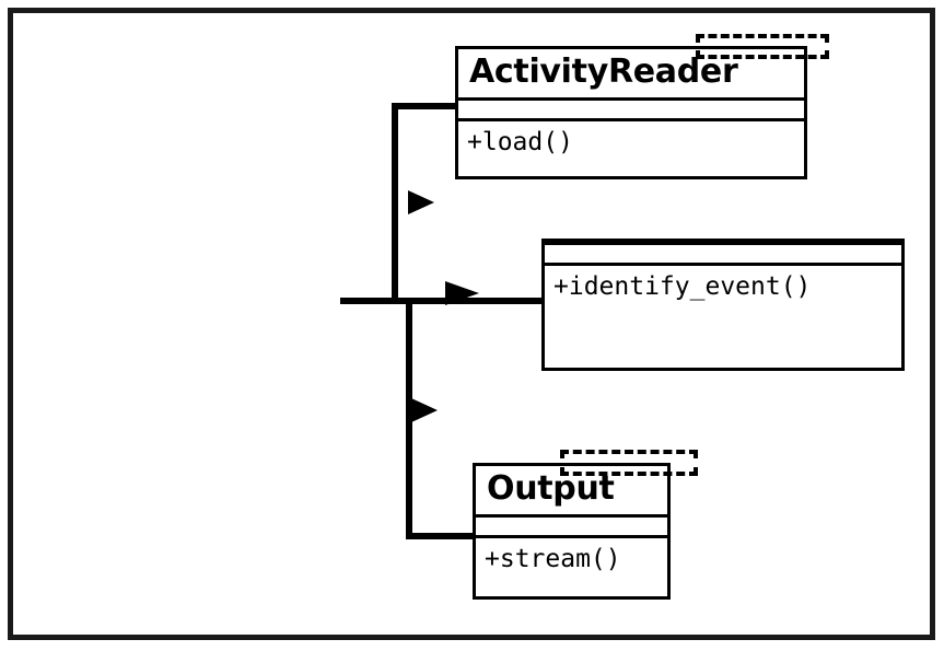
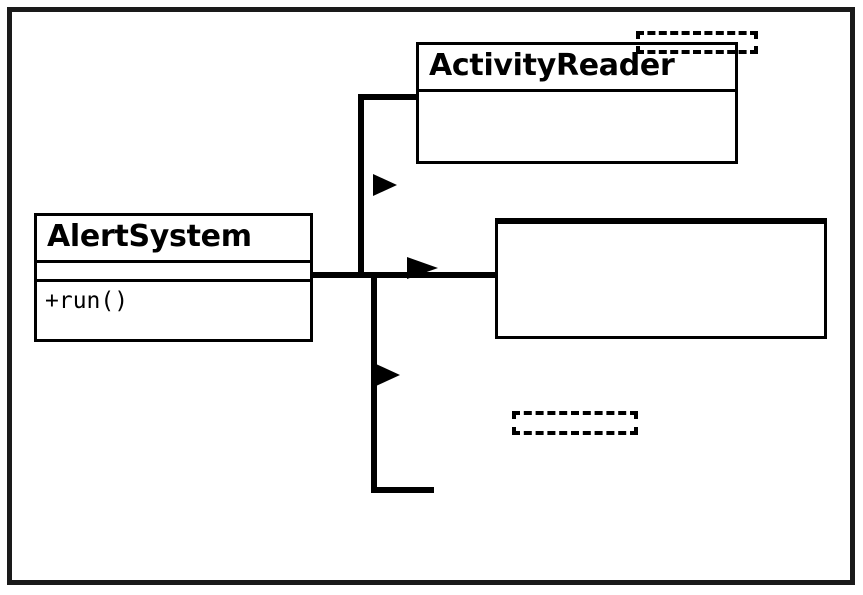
+ AlertSystem
+ +run()
  ActivityReader
- +load()
- +identify_event()
- Output
- +stream()
